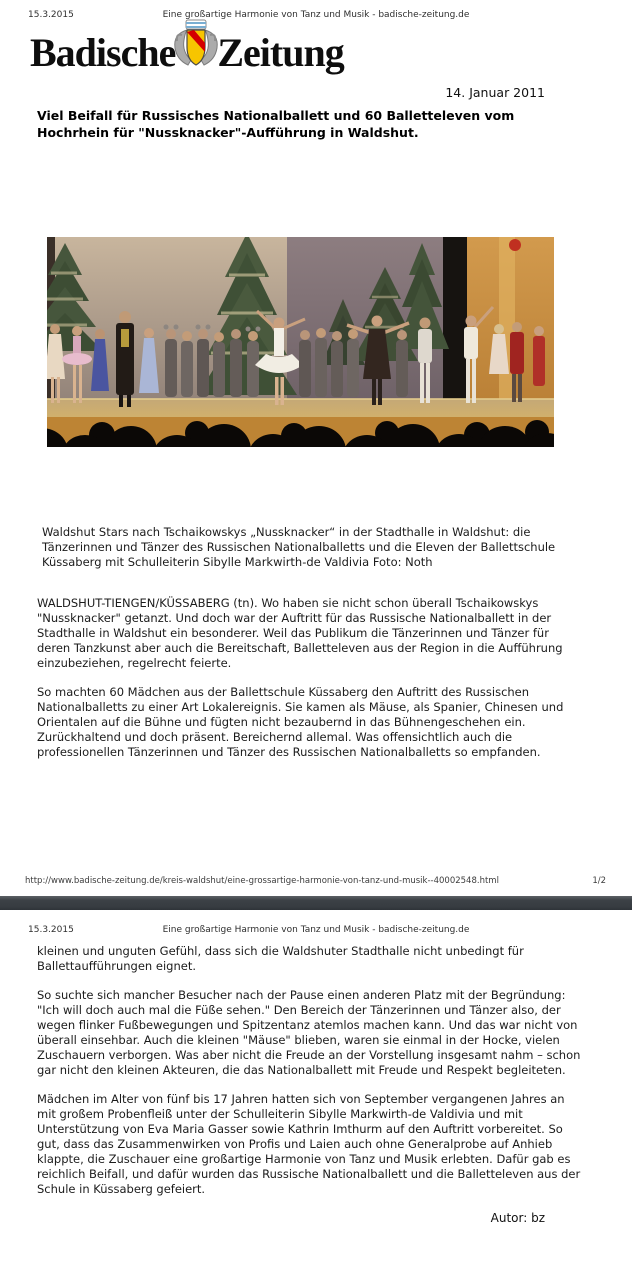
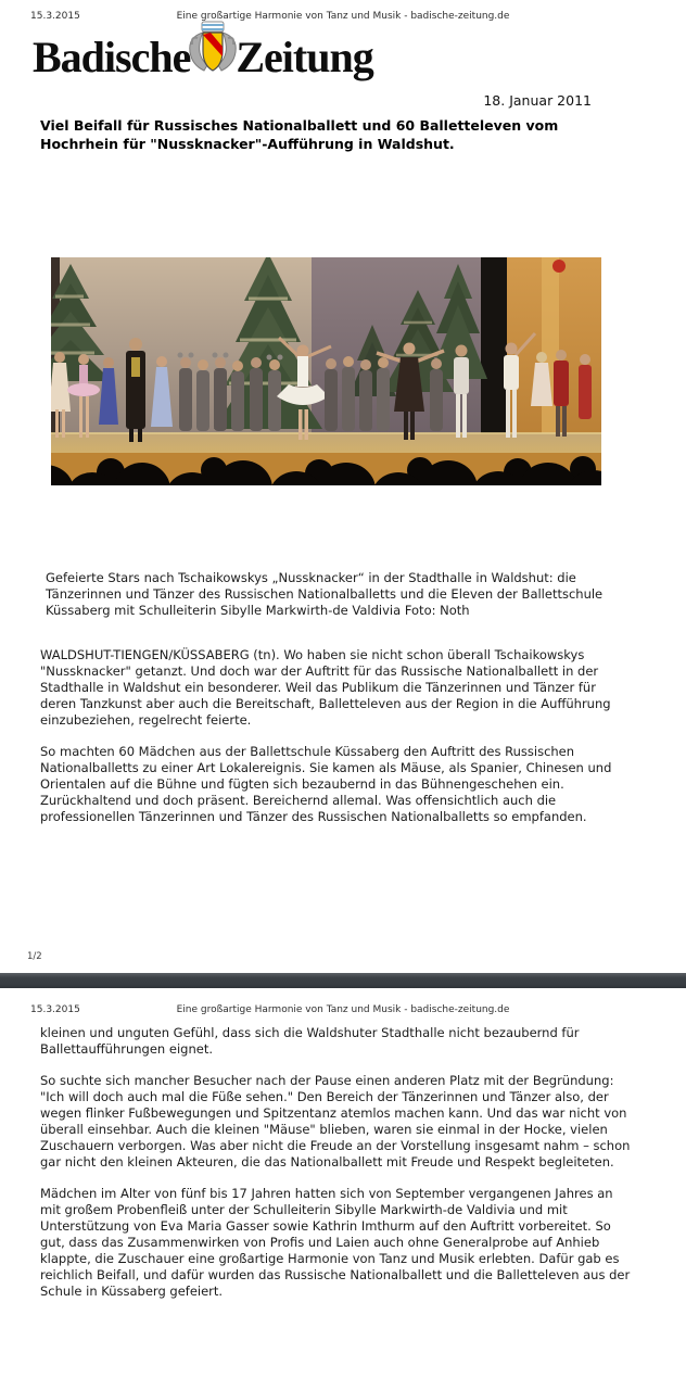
  15.3.2015
  Eine großartige Harmonie von Tanz und Musik - badische-zeitung.de
  Badische
  Zeitung
- 14. Januar 2011
+ 18. Januar 2011
  Viel Beifall für Russisches Nationalballett und 60 Balletteleven vom Hochrhein für "Nussknacker"-Aufführung in Waldshut.
- Waldshut Stars nach Tschaikowskys „Nussknacker“ in der Stadthalle in Waldshut: die Tänzerinnen und Tänzer des Russischen Nationalballetts und die Eleven der Ballettschule Küssaberg mit Schulleiterin Sibylle Markwirth-de Valdivia Foto: Noth
+ Gefeierte Stars nach Tschaikowskys „Nussknacker“ in der Stadthalle in Waldshut: die Tänzerinnen und Tänzer des Russischen Nationalballetts und die Eleven der Ballettschule Küssaberg mit Schulleiterin Sibylle Markwirth-de Valdivia Foto: Noth
  WALDSHUT-TIENGEN/KÜSSABERG (tn). Wo haben sie nicht schon überall Tschaikowskys "Nussknacker" getanzt. Und doch war der Auftritt für das Russische Nationalballett in der Stadthalle in Waldshut ein besonderer. Weil das Publikum die Tänzerinnen und Tänzer für deren Tanzkunst aber auch die Bereitschaft, Balletteleven aus der Region in die Aufführung einzubeziehen, regelrecht feierte.
- So machten 60 Mädchen aus der Ballettschule Küssaberg den Auftritt des Russischen Nationalballetts zu einer Art Lokalereignis. Sie kamen als Mäuse, als Spanier, Chinesen und Orientalen auf die Bühne und fügten nicht bezaubernd in das Bühnengeschehen ein. Zurückhaltend und doch präsent. Bereichernd allemal. Was offensichtlich auch die professionellen Tänzerinnen und Tänzer des Russischen Nationalballetts so empfanden.
+ So machten 60 Mädchen aus der Ballettschule Küssaberg den Auftritt des Russischen Nationalballetts zu einer Art Lokalereignis. Sie kamen als Mäuse, als Spanier, Chinesen und Orientalen auf die Bühne und fügten sich bezaubernd in das Bühnengeschehen ein. Zurückhaltend und doch präsent. Bereichernd allemal. Was offensichtlich auch die professionellen Tänzerinnen und Tänzer des Russischen Nationalballetts so empfanden.
- http://www.badische-zeitung.de/kreis-waldshut/eine-grossartige-harmonie-von-tanz-und-musik--40002548.html
  1/2
  15.3.2015
  Eine großartige Harmonie von Tanz und Musik - badische-zeitung.de
- kleinen und unguten Gefühl, dass sich die Waldshuter Stadthalle nicht unbedingt für Ballettaufführungen eignet.
+ kleinen und unguten Gefühl, dass sich die Waldshuter Stadthalle nicht bezaubernd für Ballettaufführungen eignet.
  So suchte sich mancher Besucher nach der Pause einen anderen Platz mit der Begründung: "Ich will doch auch mal die Füße sehen." Den Bereich der Tänzerinnen und Tänzer also, der wegen flinker Fußbewegungen und Spitzentanz atemlos machen kann. Und das war nicht von überall einsehbar. Auch die kleinen "Mäuse" blieben, waren sie einmal in der Hocke, vielen Zuschauern verborgen. Was aber nicht die Freude an der Vorstellung insgesamt nahm – schon gar nicht den kleinen Akteuren, die das Nationalballett mit Freude und Respekt begleiteten.
  Mädchen im Alter von fünf bis 17 Jahren hatten sich von September vergangenen Jahres an mit großem Probenfleiß unter der Schulleiterin Sibylle Markwirth-de Valdivia und mit Unterstützung von Eva Maria Gasser sowie Kathrin Imthurm auf den Auftritt vorbereitet. So gut, dass das Zusammenwirken von Profis und Laien auch ohne Generalprobe auf Anhieb klappte, die Zuschauer eine großartige Harmonie von Tanz und Musik erlebten. Dafür gab es reichlich Beifall, und dafür wurden das Russische Nationalballett und die Balletteleven aus der Schule in Küssaberg gefeiert.
- Autor: bz
